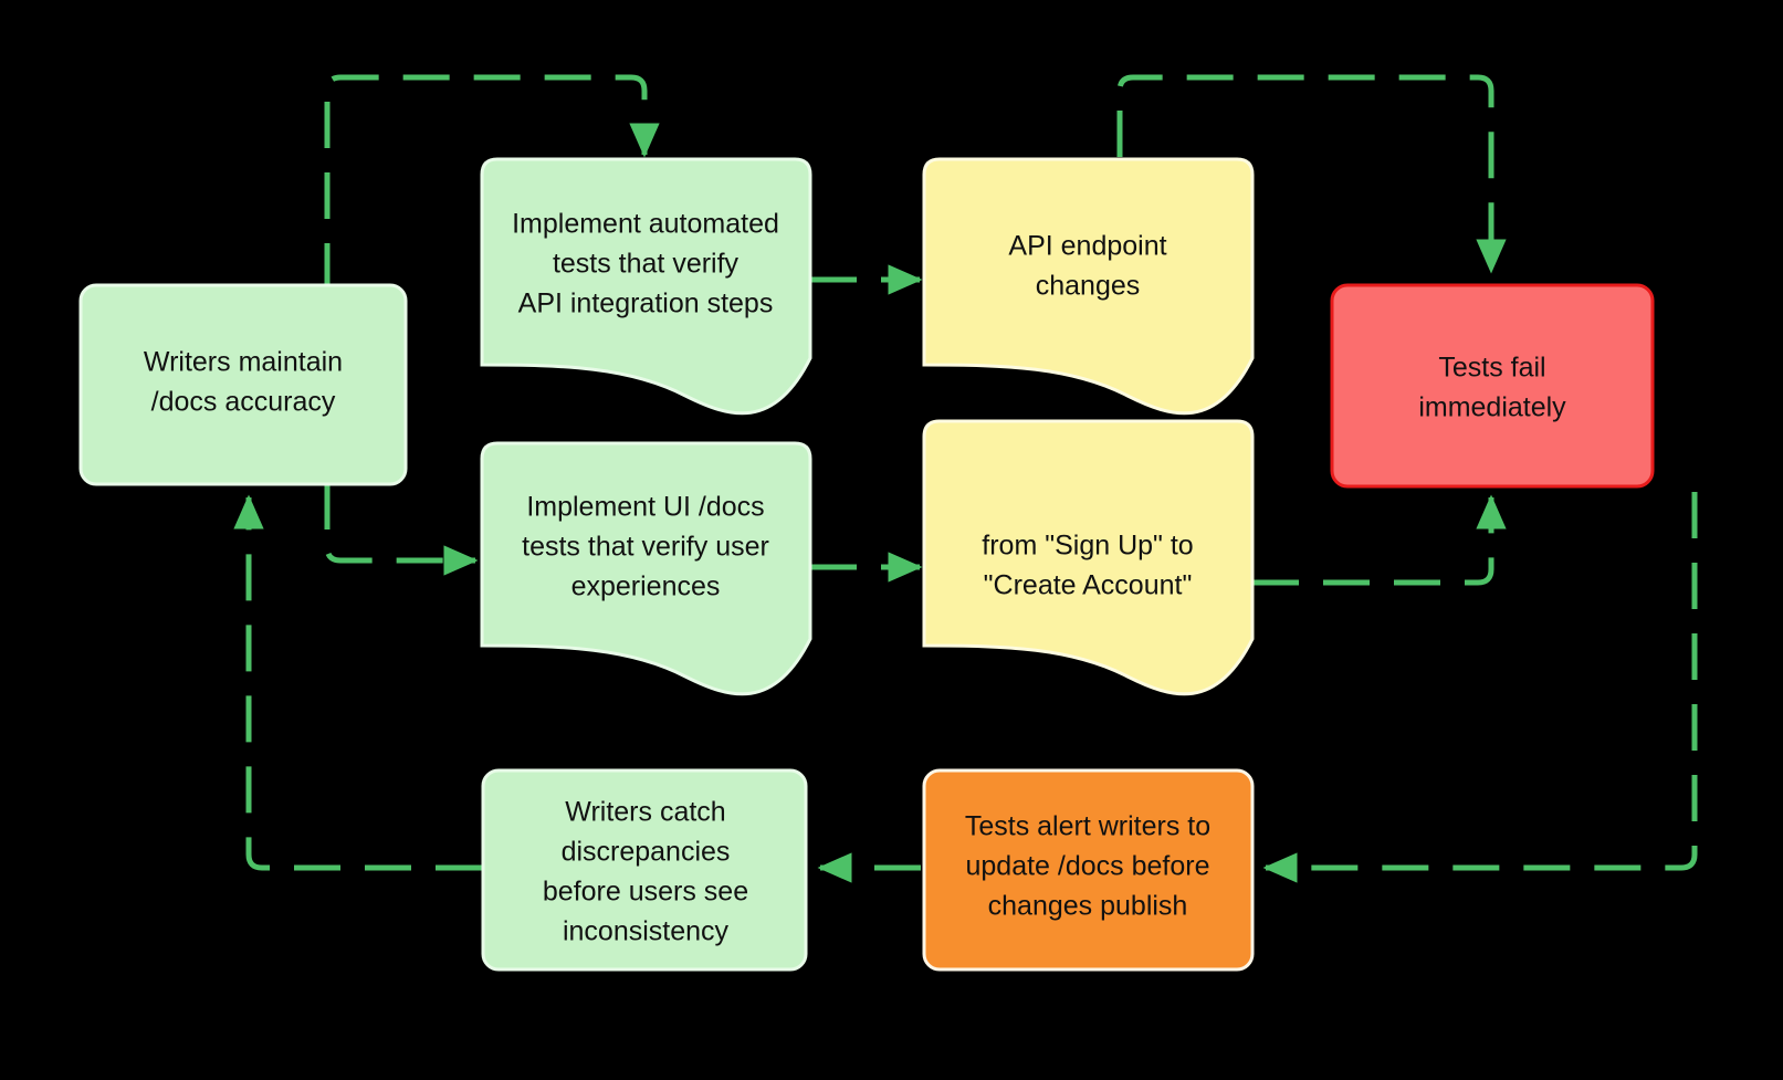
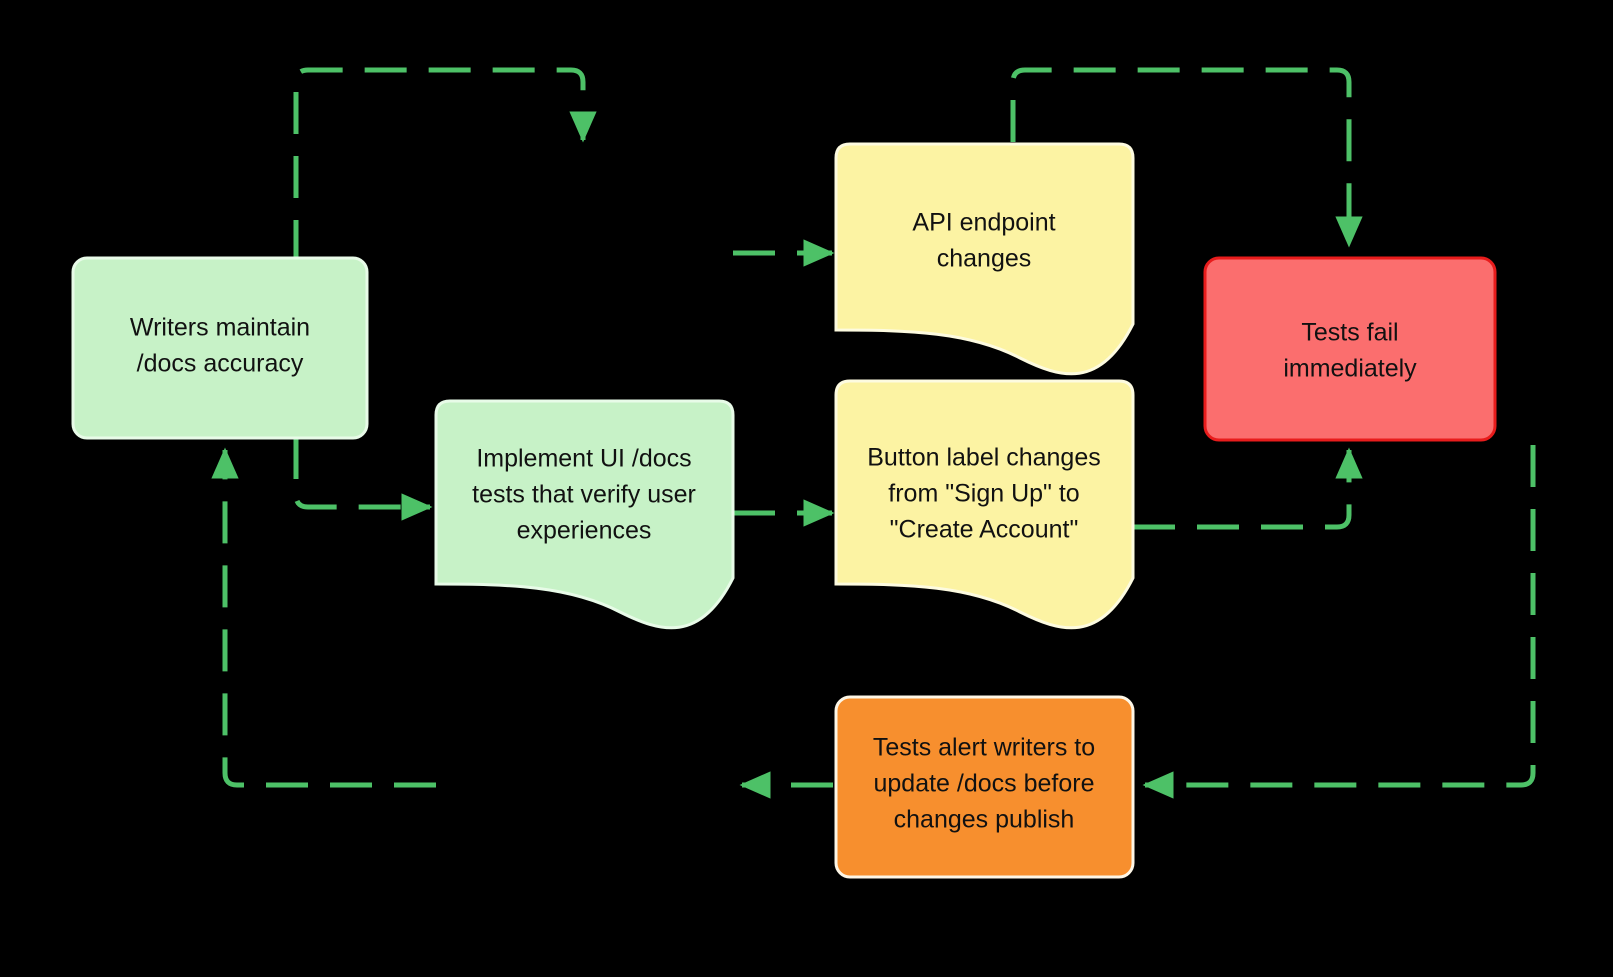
  Writers maintain
  /docs accuracy
- Implement automated
- tests that verify
- API integration steps
  API endpoint
  changes
  Tests fail
  immediately
  Implement UI /docs
  tests that verify user
  experiences
+ Button label changes
  from "Sign Up" to
  "Create Account"
- Writers catch
- discrepancies
- before users see
- inconsistency
  Tests alert writers to
  update /docs before
  changes publish
